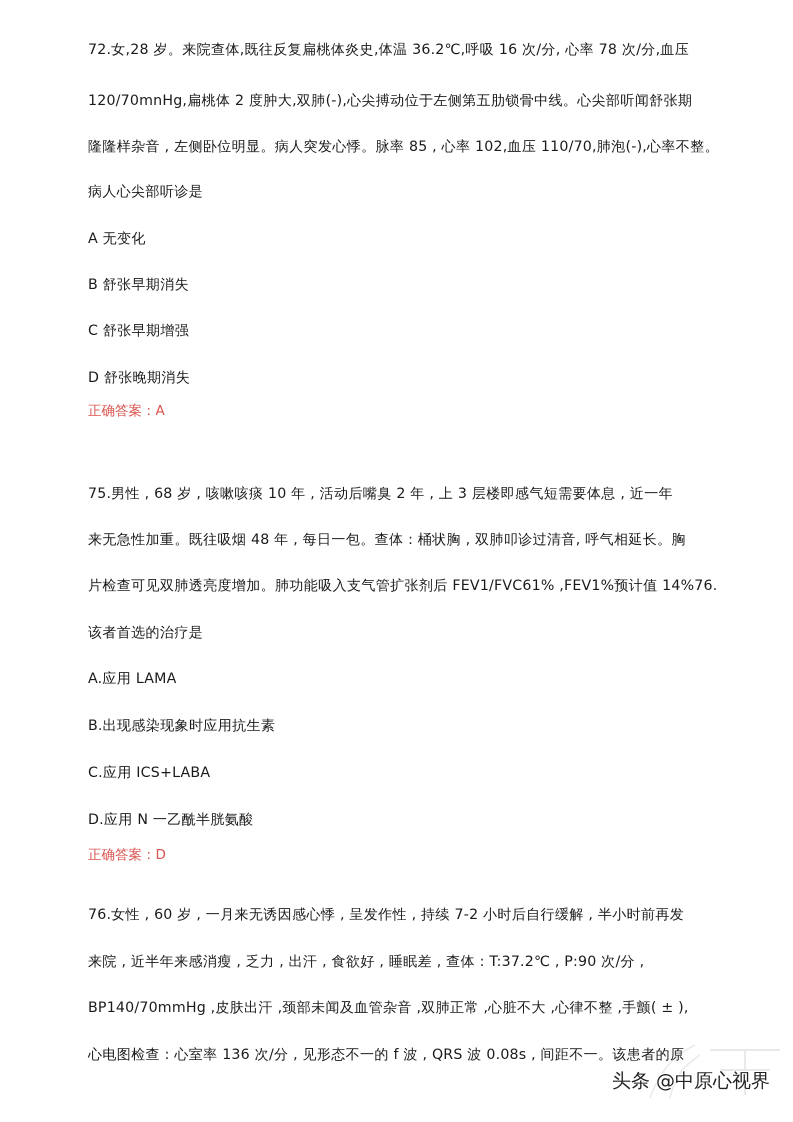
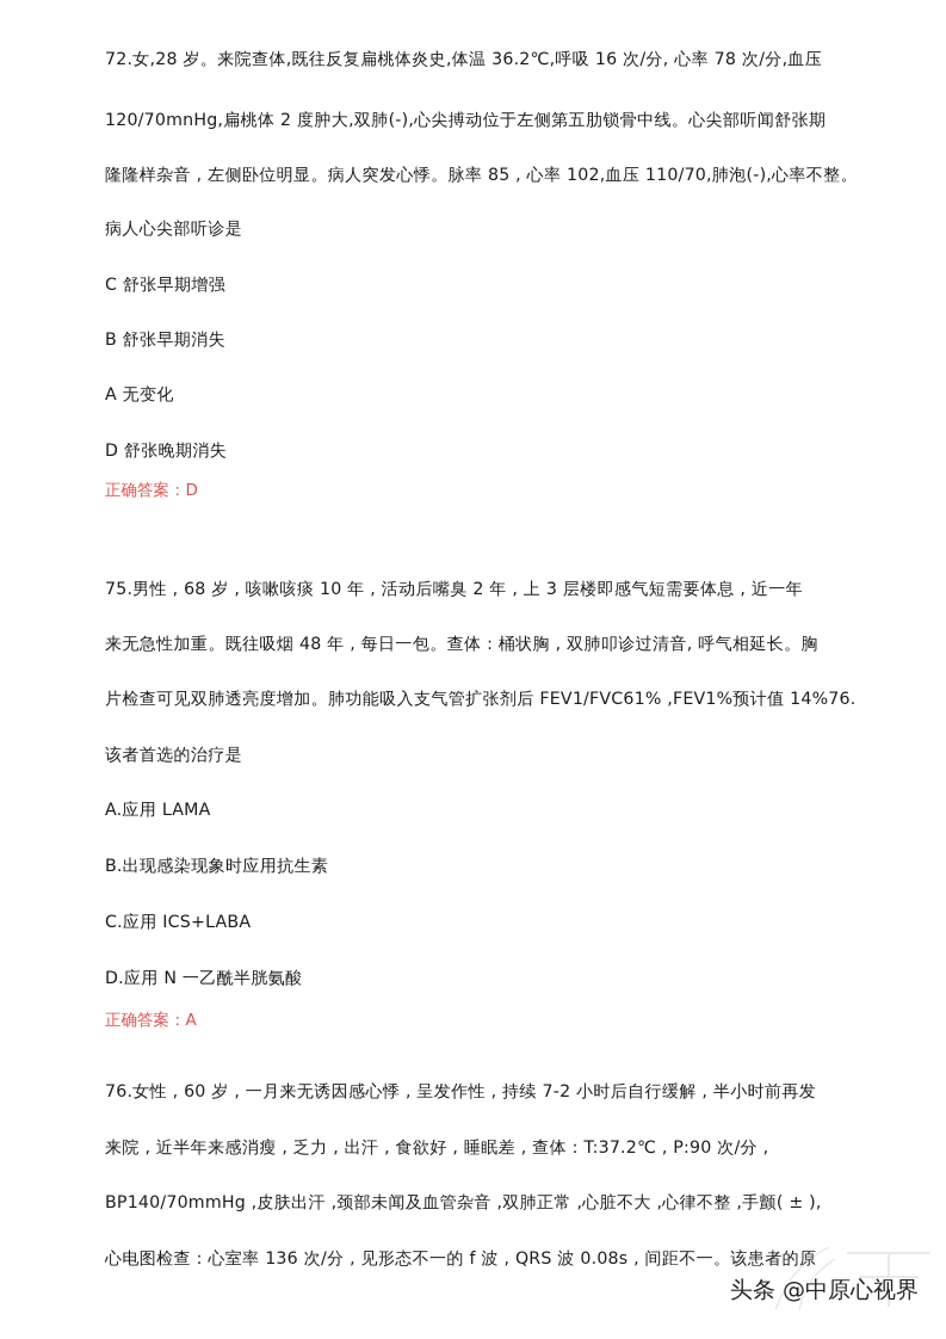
  72.女,28 岁。来院查体,既往反复扁桃体炎史,体温 36.2℃,呼吸 16 次/分, 心率 78 次/分,血压
  120/70mnHg,扁桃体 2 度肿大,双肺(-),心尖搏动位于左侧第五肋锁骨中线。心尖部听闻舒张期
  隆隆样杂音 , 左侧卧位明显。病人突发心悸。脉率 85 , 心率 102,血压 110/70,肺泡(-),心率不整。
  病人心尖部听诊是
- A 无变化
+ C 舒张早期增强
  B 舒张早期消失
- C 舒张早期增强
+ A 无变化
  D 舒张晚期消失
- 正确答案：A
+ 正确答案：D
  75.男性 , 68 岁 , 咳嗽咳痰 10 年 , 活动后嘴臭 2 年 , 上 3 层楼即感气短需要体息 , 近一年
  来无急性加重。既往吸烟 48 年 , 每日一包。查体 : 桶状胸 , 双肺叩诊过清音, 呼气相延长。胸
  片检查可见双肺透亮度增加。肺功能吸入支气管扩张剂后 FEV1/FVC61% ,FEV1%预计值 14%76.
  该者首选的治疗是
  A.应用 LAMA
  B.出现感染现象时应用抗生素
  C.应用 ICS+LABA
  D.应用 N 一乙酰半胱氨酸
- 正确答案：D
+ 正确答案：A
  76.女性 , 60 岁 , 一月来无诱因感心悸 , 呈发作性 , 持续 7-2 小时后自行缓解 , 半小时前再发
  来院 , 近半年来感消瘦 , 乏力 , 出汗 , 食欲好 , 睡眠差 , 查体 : T:37.2℃ , P:90 次/分 ,
  BP140/70mmHg ,皮肤出汗 ,颈部未闻及血管杂音 ,双肺正常 ,心脏不大 ,心律不整 ,手颤( ± ),
  心电图检查 : 心室率 136 次/分 , 见形态不一的 f 波 , QRS 波 0.08s , 间距不一。该患者的原
  头条 @中原心视界
